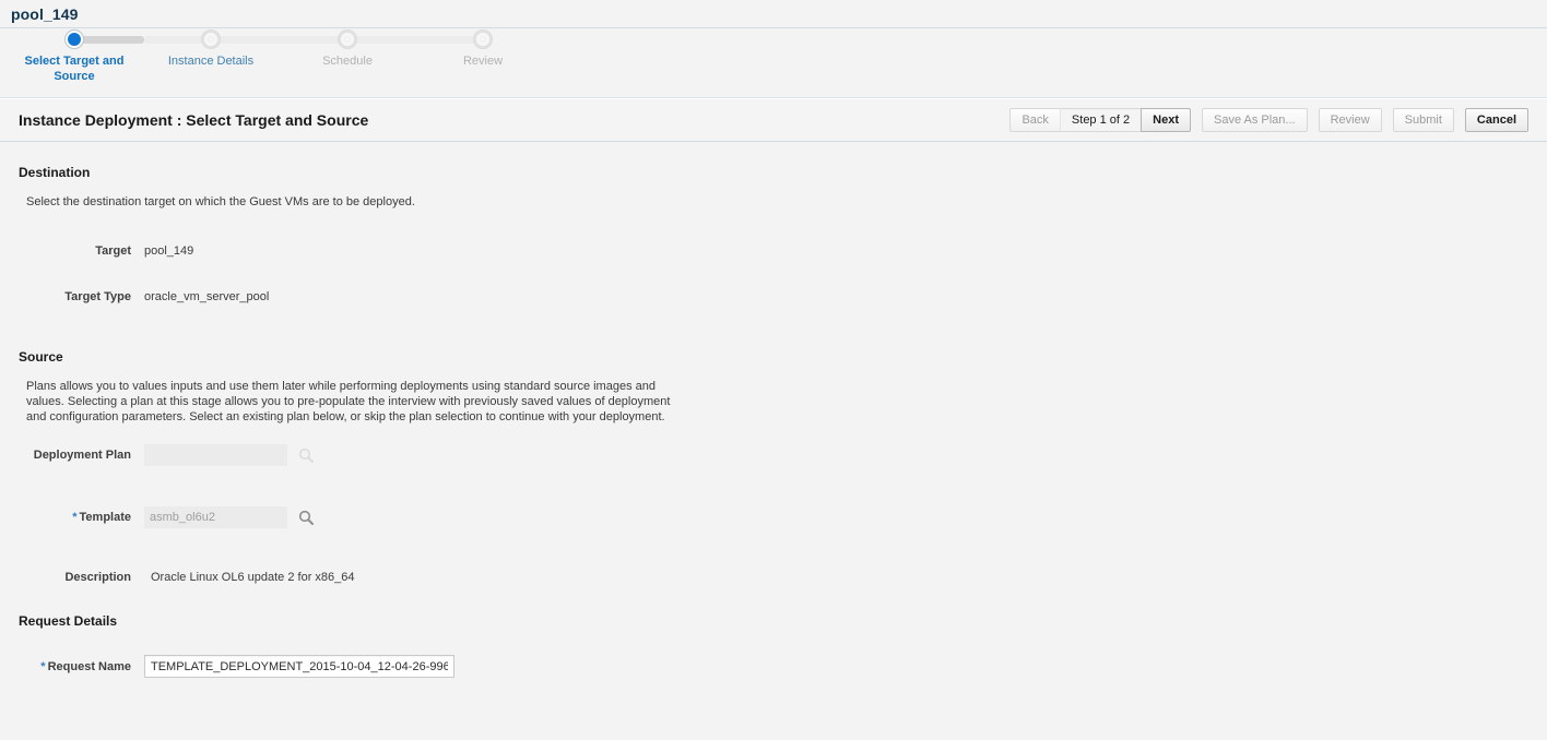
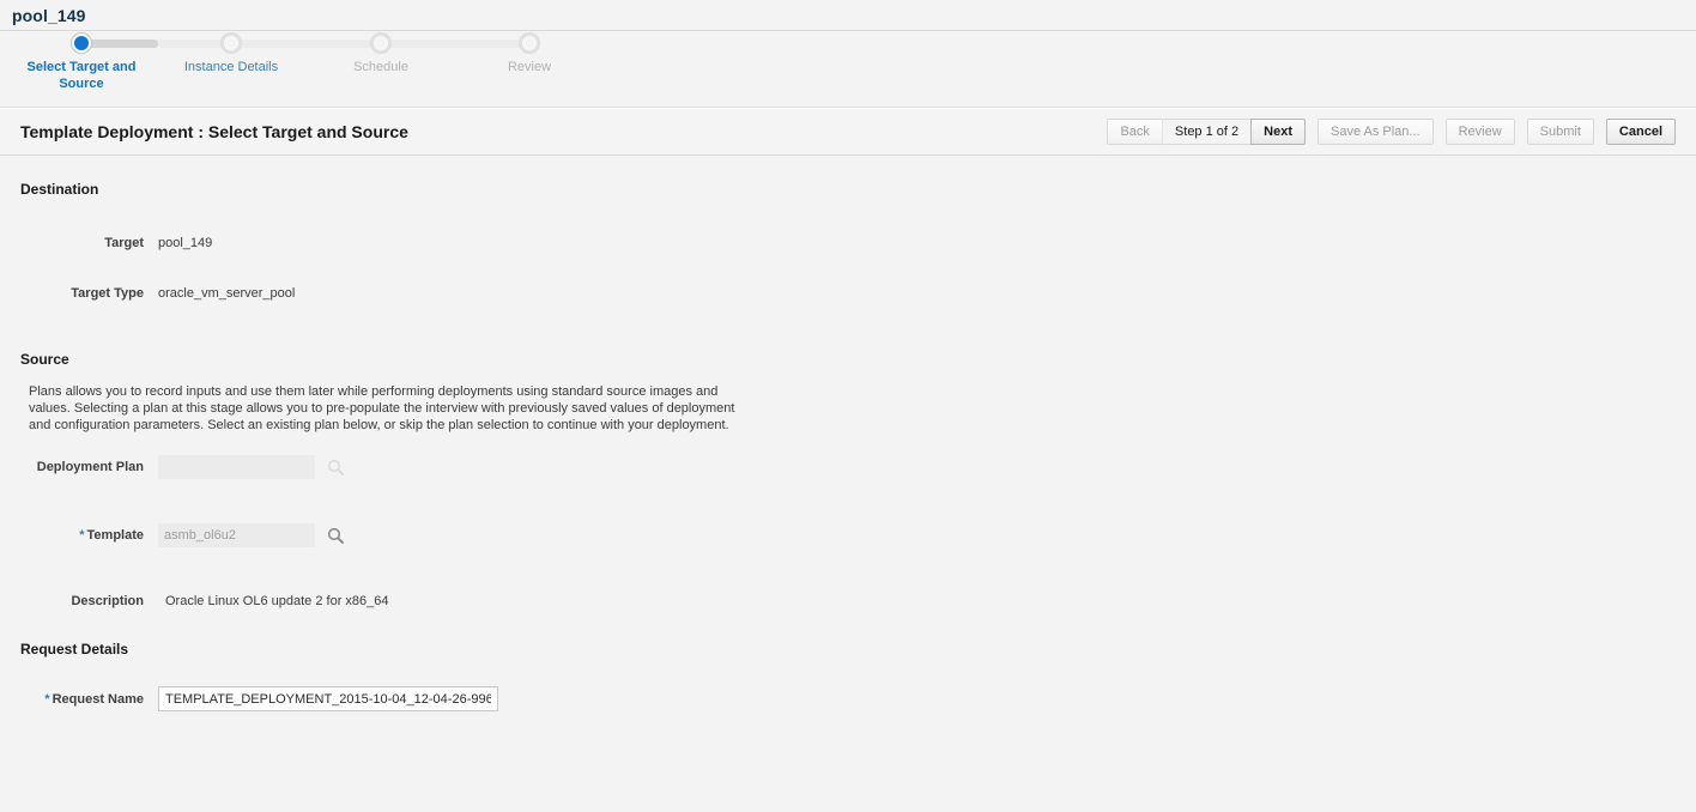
  pool_149
  Select Target and Source
  Instance Details
  Schedule
  Review
- Instance Deployment : Select Target and Source
+ Template Deployment : Select Target and Source
  Back
  Step 1 of 2
  Next
  Save As Plan...
  Review
  Submit
  Cancel
  Destination
- Select the destination target on which the Guest VMs are to be deployed.
  Target
  pool_149
  Target Type
  oracle_vm_server_pool
  Source
- Plans allows you to values inputs and use them later while performing deployments using standard source images and values. Selecting a plan at this stage allows you to pre-populate the interview with previously saved values of deployment and configuration parameters. Select an existing plan below, or skip the plan selection to continue with your deployment.
+ Plans allows you to record inputs and use them later while performing deployments using standard source images and values. Selecting a plan at this stage allows you to pre-populate the interview with previously saved values of deployment and configuration parameters. Select an existing plan below, or skip the plan selection to continue with your deployment.
  Deployment Plan
  * Template
  asmb_ol6u2
  Description
  Oracle Linux OL6 update 2 for x86_64
  Request Details
  * Request Name
  TEMPLATE_DEPLOYMENT_2015-10-04_12-04-26-996
